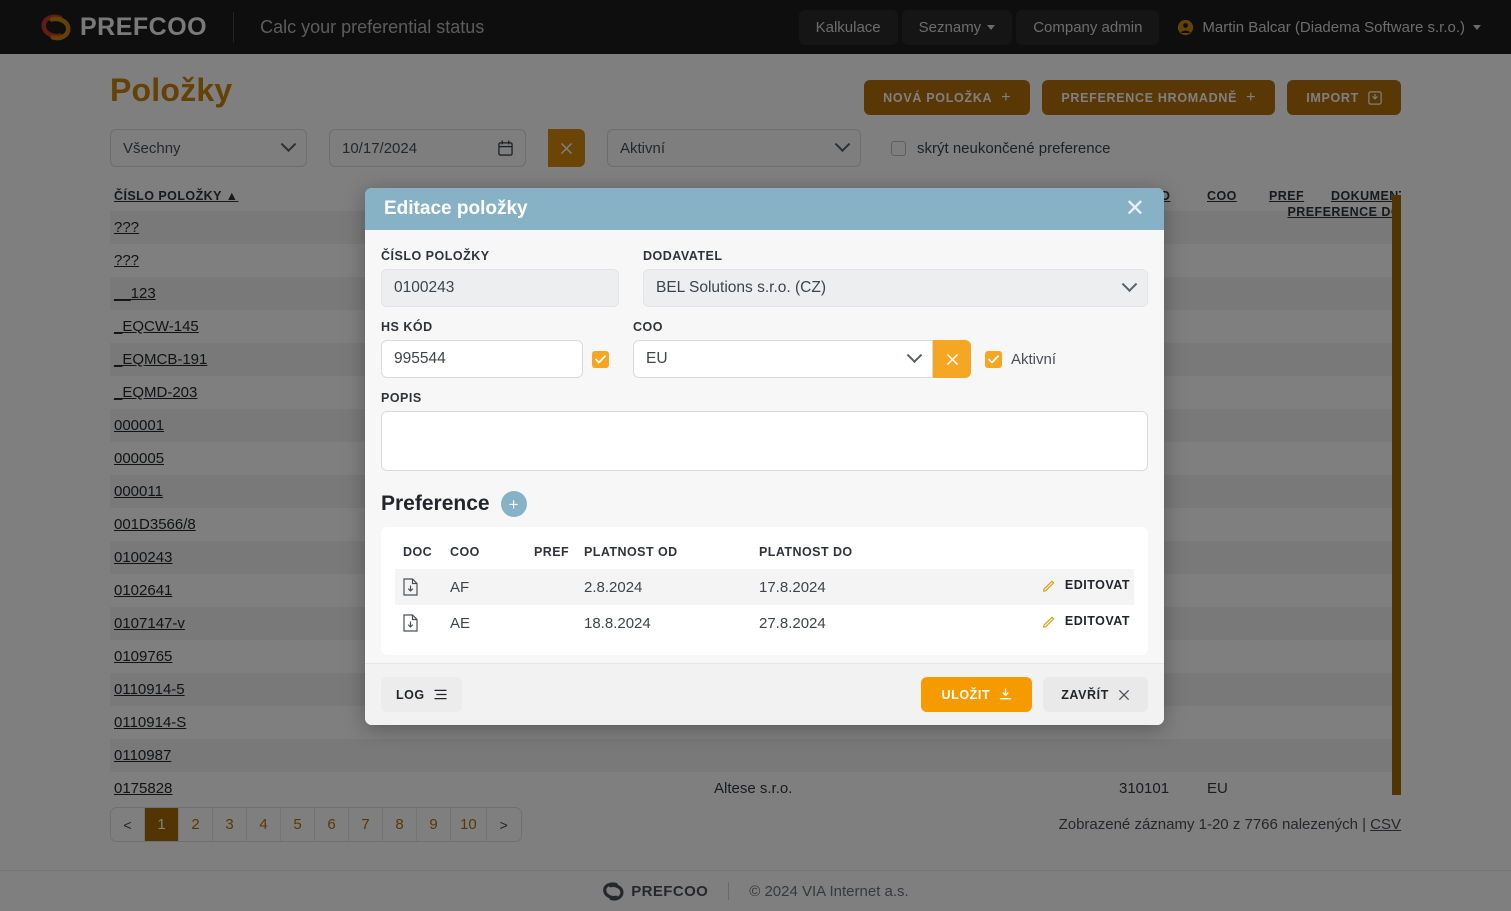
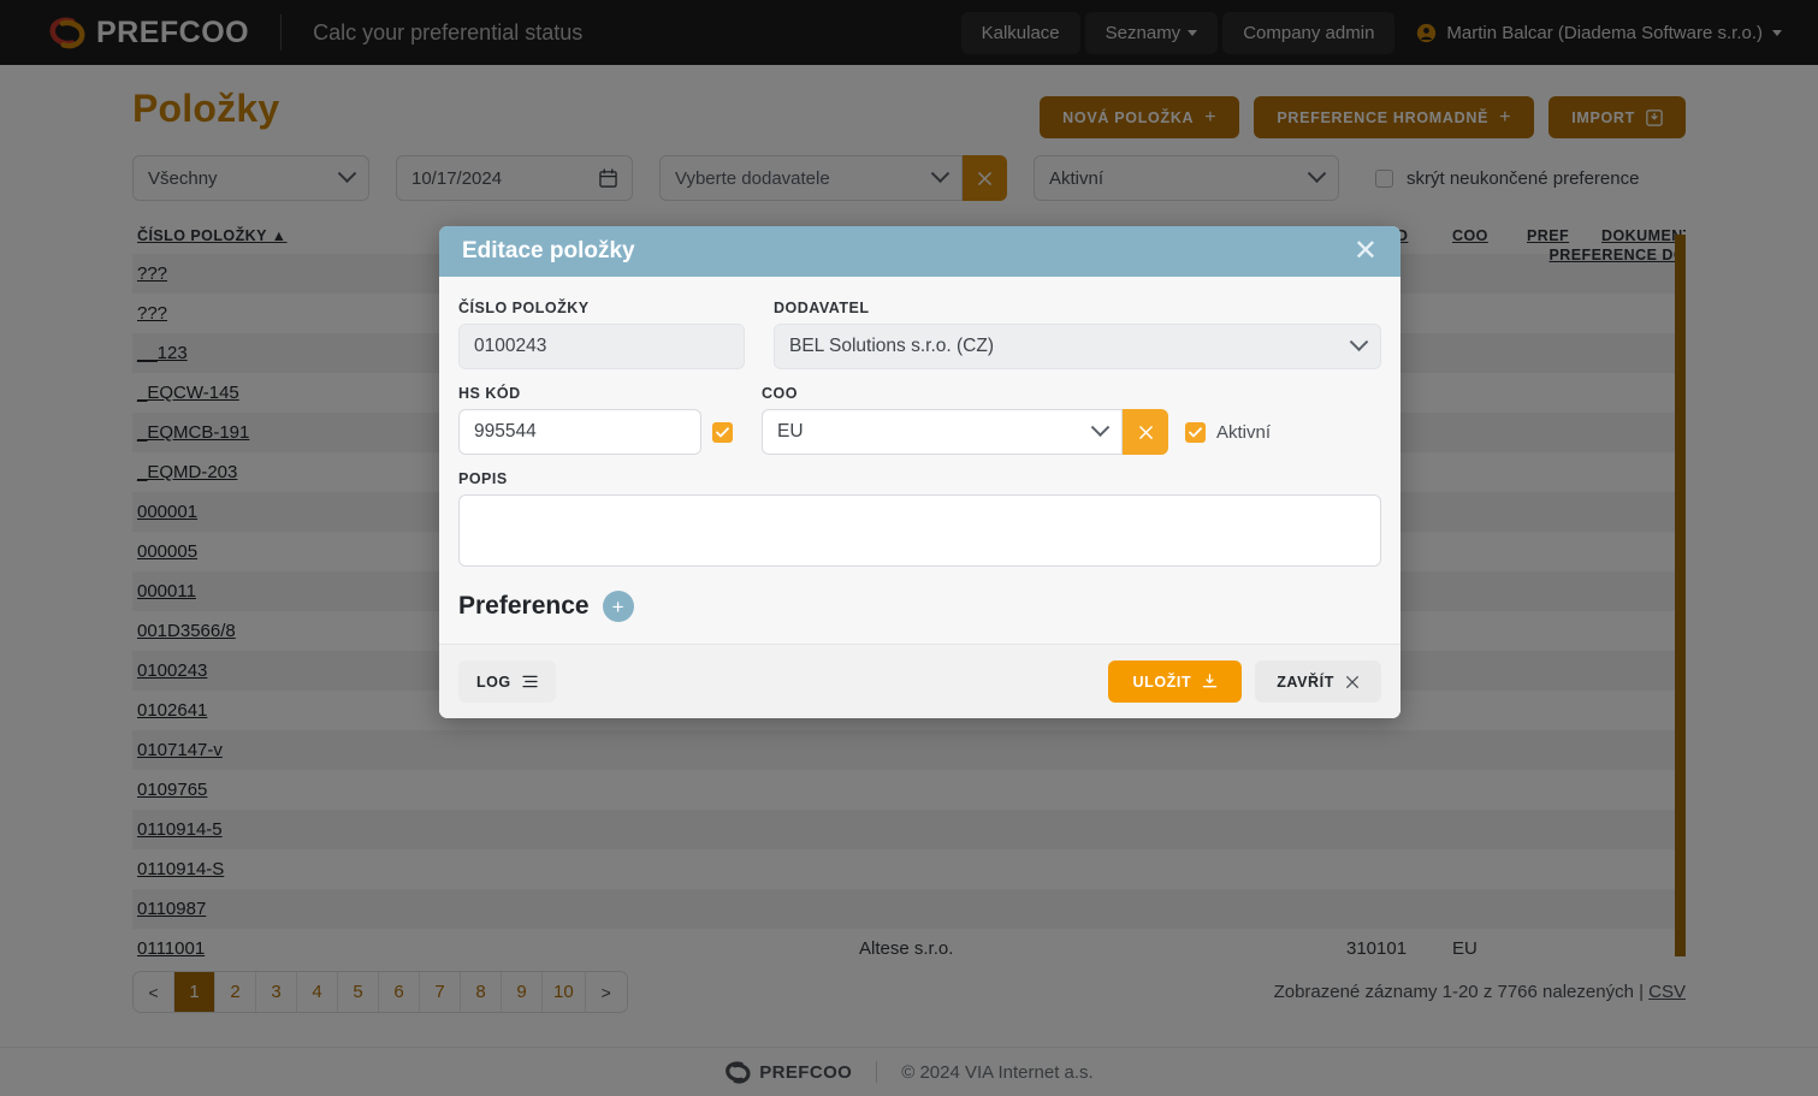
  PREFCOO
  Calc your preferential status
  Kalkulace
  Seznamy
  Company admin
  Martin Balcar (Diadema Software s.r.o.)
  Položky
  NOVÁ POLOŽKA
  +
  PREFERENCE HROMADNĚ
  +
  IMPORT
  Všechny
  10/17/2024
+ Vyberte dodavatele
  Aktivní
  skrýt neukončené preference
  ???
  ???
  __123
  _EQCW-145
  _EQMCB-191
  _EQMD-203
  000001
  000005
  000011
  001D3566/8
  0100243
  0102641
  0107147-v
  0109765
  0110914-5
  0110914-S
  0110987
- 0175828		Altese s.r.o.	310101	EU
+ 0111001		Altese s.r.o.	310101	EU
  PREFERENCE D
  <
  1
  2
  3
  4
  5
  6
  7
  8
  9
  10
  >
  Zobrazené záznamy 1-20 z 7766 nalezených | CSV
  PREFCOO
  © 2024 VIA Internet a.s.
  Editace položky
  ✕
  ČÍSLO POLOŽKY
  0100243
  DODAVATEL
  BEL Solutions s.r.o. (CZ)
  HS KÓD
  995544
  COO
  EU
  Aktivní
  POPIS
  Preference
  +
- DOC	COO	PREF	PLATNOST OD	PLATNOST DO
- 	AF		2.8.2024	17.8.2024	EDITOVAT
- 	AE		18.8.2024	27.8.2024	EDITOVAT
  LOG
  ULOŽIT
  ZAVŘÍT
